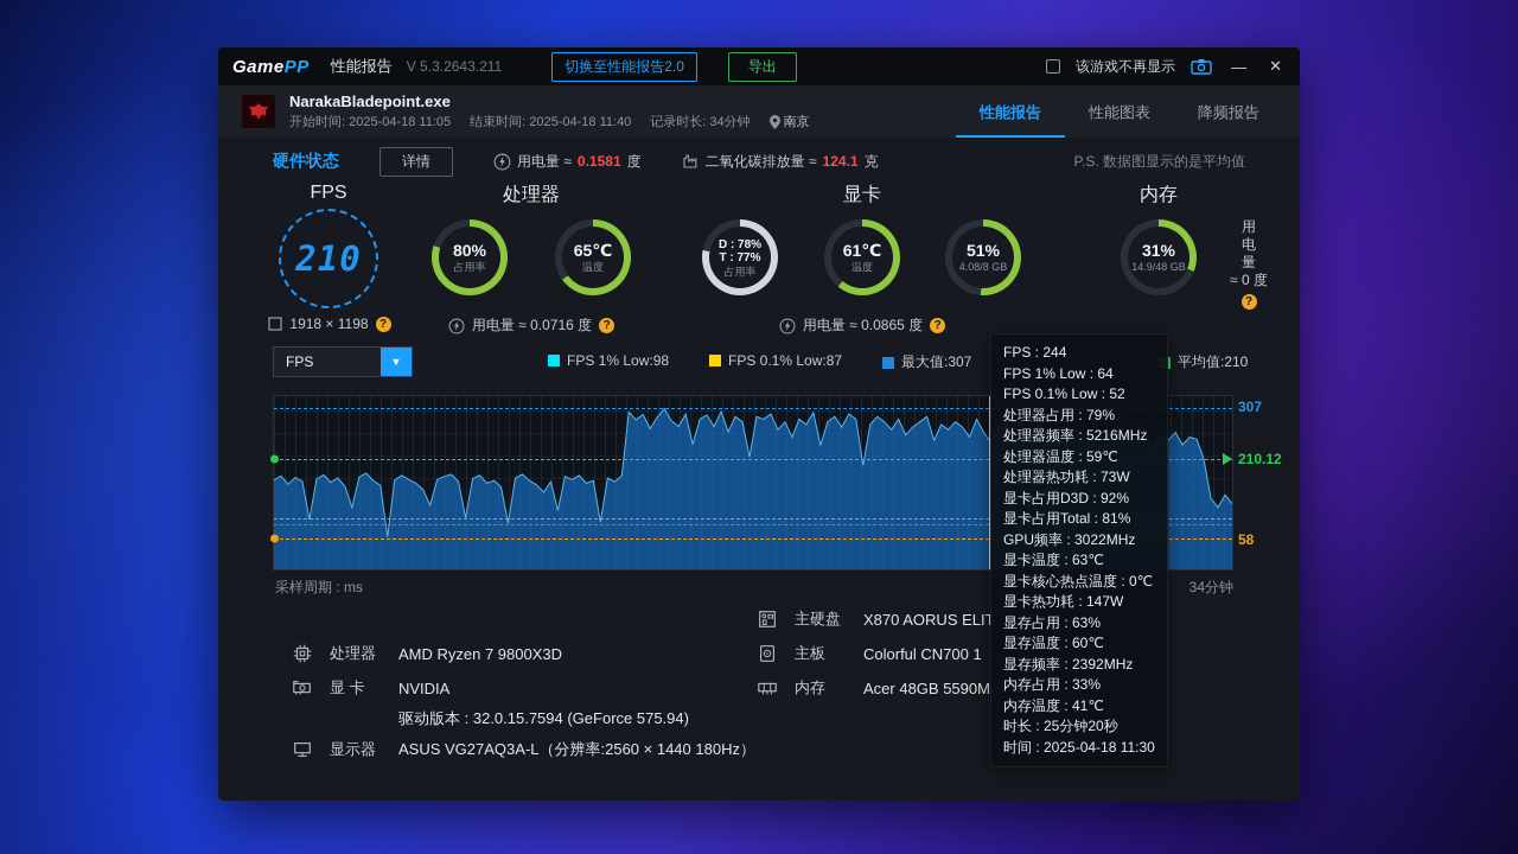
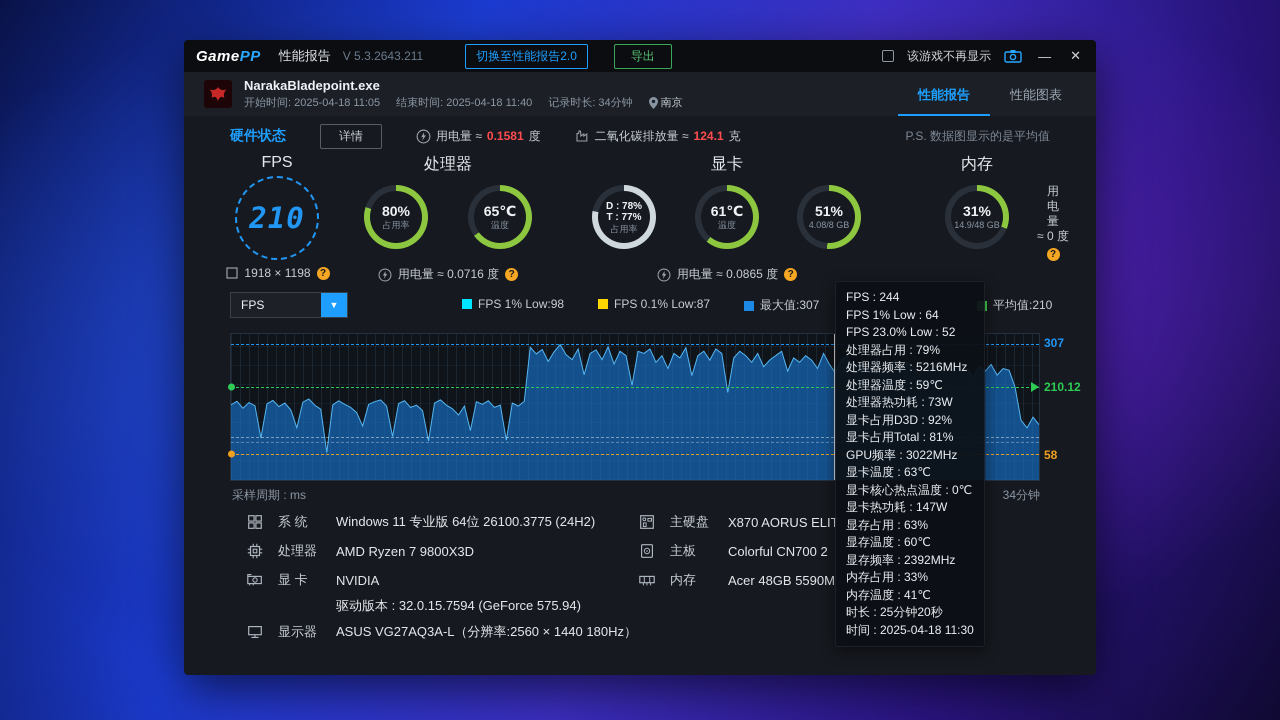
  GamePP
  性能报告
  V 5.3.2643.211
  切换至性能报告2.0
  导出
  该游戏不再显示
  —
  ✕
  NarakaBladepoint.exe
  开始时间: 2025-04-18 11:05
  结束时间: 2025-04-18 11:40
  记录时长: 34分钟
  南京
  性能报告
  性能图表
- 降频报告
  硬件状态
  详情
  用电量 ≈
  0.1581
  度
  二氧化碳排放量 ≈
  124.1
  克
  P.S. 数据图显示的是平均值
  FPS
  处理器
  显卡
  内存
  210
  80%
  占用率
  65℃
  温度
  D : 78%
  T : 77%
  占用率
  61℃
  温度
  51%
  4.08/8 GB
  31%
  14.9/48 GB
  1918 × 1198
  ?
  用电量 ≈ 0.0716 度
  ?
  用电量 ≈ 0.0865 度
  ?
  用
  电
  量
  ≈ 0 度
  ?
  FPS
  ▼
  FPS 1% Low:98
  FPS 0.1% Low:87
  最大值:307
  平均值:210
  307
  210.12
  58
  采样周期 : ms
  34分钟
+ 系 统
+ Windows 11 专业版 64位 26100.3775 (24H2)
  处理器
  AMD Ryzen 7 9800X3D
  显 卡
  NVIDIA
  驱动版本 : 32.0.15.7594 (GeForce 575.94)
  显示器
  ASUS VG27AQ3A-L（分辨率:2560 × 1440 180Hz）
  主硬盘
  X870 AORUS ELI
  主板
- Colorful CN700 1
+ Colorful CN700 2
  内存
  Acer 48GB 5590M
  FPS : 244
  FPS 1% Low : 64
- FPS 0.1% Low : 52
+ FPS 23.0% Low : 52
  处理器占用 : 79%
  处理器频率 : 5216MHz
  处理器温度 : 59℃
  处理器热功耗 : 73W
  显卡占用D3D : 92%
  显卡占用Total : 81%
  GPU频率 : 3022MHz
  显卡温度 : 63℃
  显卡核心热点温度 : 0℃
  显卡热功耗 : 147W
  显存占用 : 63%
  显存温度 : 60℃
  显存频率 : 2392MHz
  内存占用 : 33%
  内存温度 : 41℃
  时长 : 25分钟20秒
  时间 : 2025-04-18 11:30
